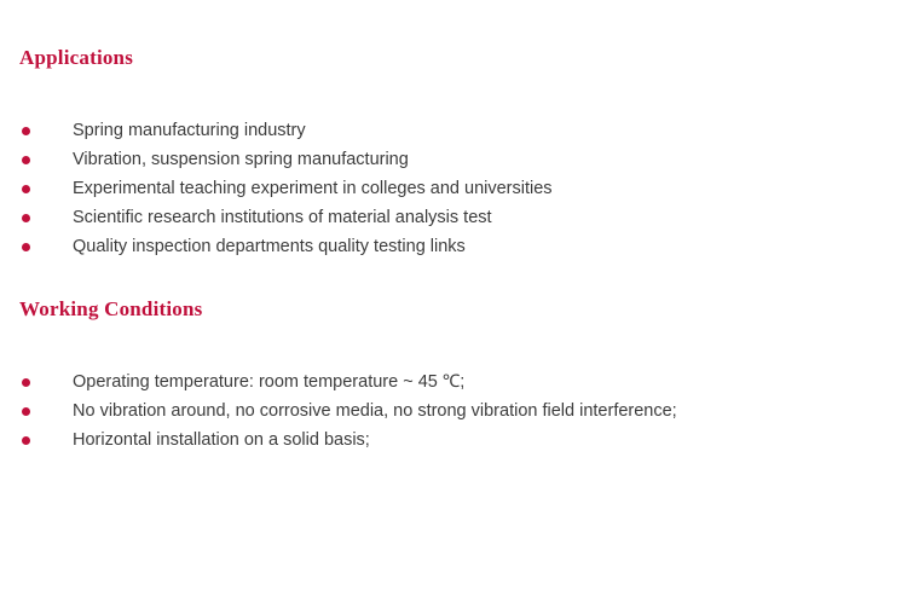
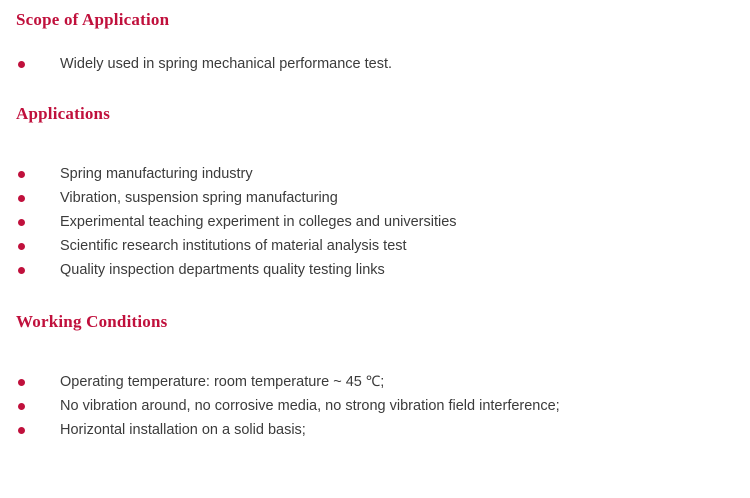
+ Scope of Application
+ Widely used in spring mechanical performance test.
  Applications
  Spring manufacturing industry
  Vibration, suspension spring manufacturing
  Experimental teaching experiment in colleges and universities
  Scientific research institutions of material analysis test
  Quality inspection departments quality testing links
  Working Conditions
  Operating temperature: room temperature ~ 45 ℃;
  No vibration around, no corrosive media, no strong vibration field interference;
  Horizontal installation on a solid basis;
